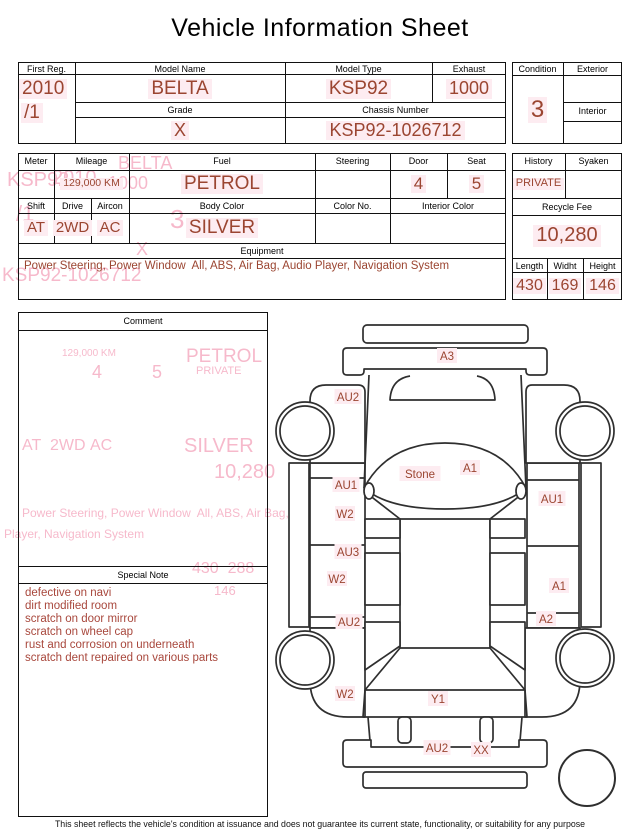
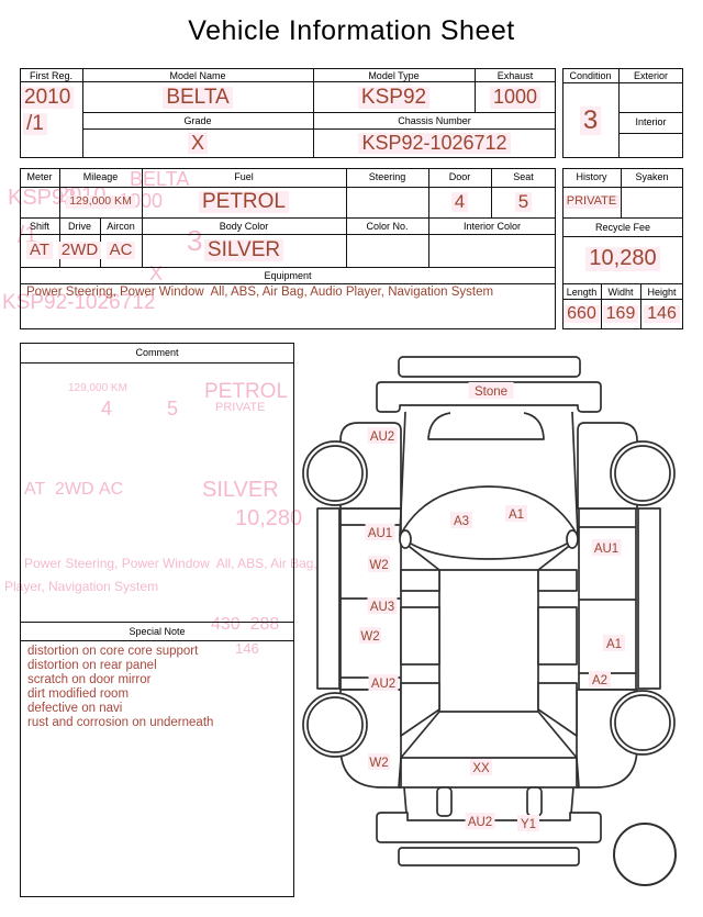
  KSP9
  BELTA
  000
  3
  X
  KSP92-1026712
  129,000 KM
  PETROL
  4
  5
  PRIVATE
  AT
  2WD
  AC
  SILVER
  10,280
  Power Steering, Power Window All, ABS, Air Bag,
  Player, Navigation System
  430 288
  146
  Vehicle Information Sheet
  First Reg.
  2010
  /1
  Model Name
  BELTA
  Model Type
  KSP92
  Exhaust
  1000
  Grade
  X
  Chassis Number
  KSP92-1026712
  Condition
  3
  Exterior
  Interior
  Meter
  Mileage
  Fuel
  Steering
  Door
  Seat
  129,000 KM
  PETROL
  4
  5
  Shift
  Drive
  Aircon
  Body Color
  Color No.
  Interior Color
  AT
  2WD
  AC
  SILVER
  Equipment
  Power Steering, Power Window All, ABS, Air Bag, Audio Player, Navigation System
  History
  Syaken
  PRIVATE
  Recycle Fee
  10,280
  Length
  Widht
  Height
- 430
+ 660
  169
  146
  Comment
  Special Note
+ distortion on core core support
+ distortion on rear panel
- defective on navi
+ scratch on door mirror
  dirt modified room
- scratch on door mirror
+ defective on navi
- scratch on wheel cap
  rust and corrosion on underneath
- scratch dent repaired on various parts
- A3
+ Stone
  AU2
- Stone
+ A3
  A1
  AU1
  W2
  AU3
  W2
  AU2
  W2
  AU1
  A1
  A2
- Y1
+ XX
  AU2
- XX
+ Y1
- This sheet reflects the vehicle's condition at issuance and does not guarantee its current state, functionality, or suitability for any purpose
